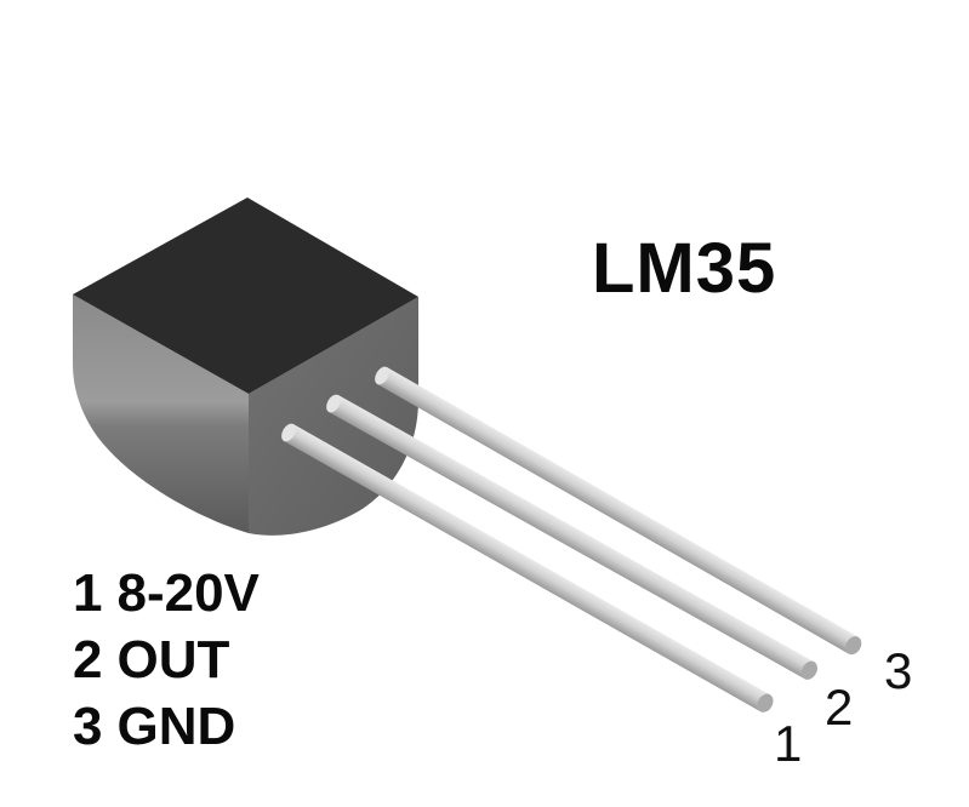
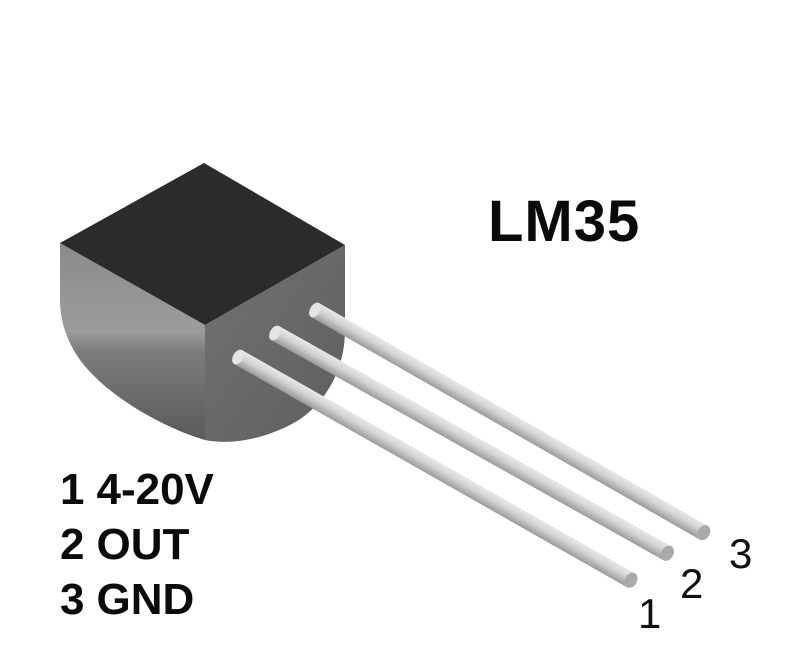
  LM35
- 1 8-20V
+ 1 4-20V
  2 OUT
  3 GND
  1
  2
  3
